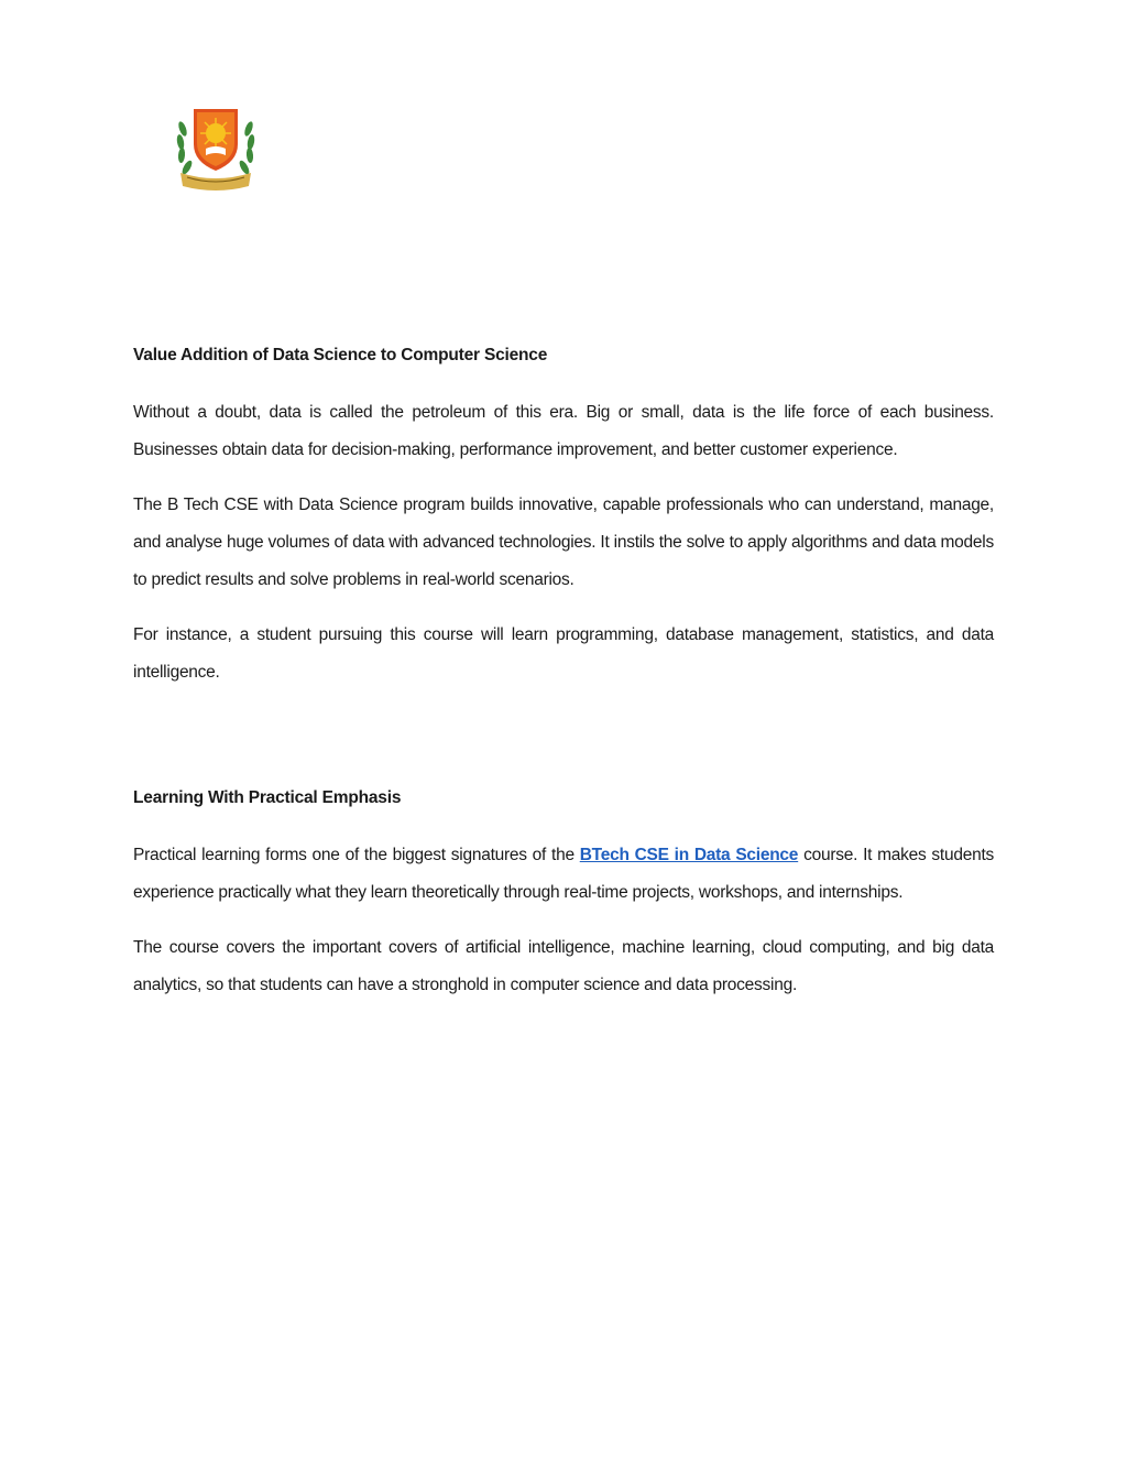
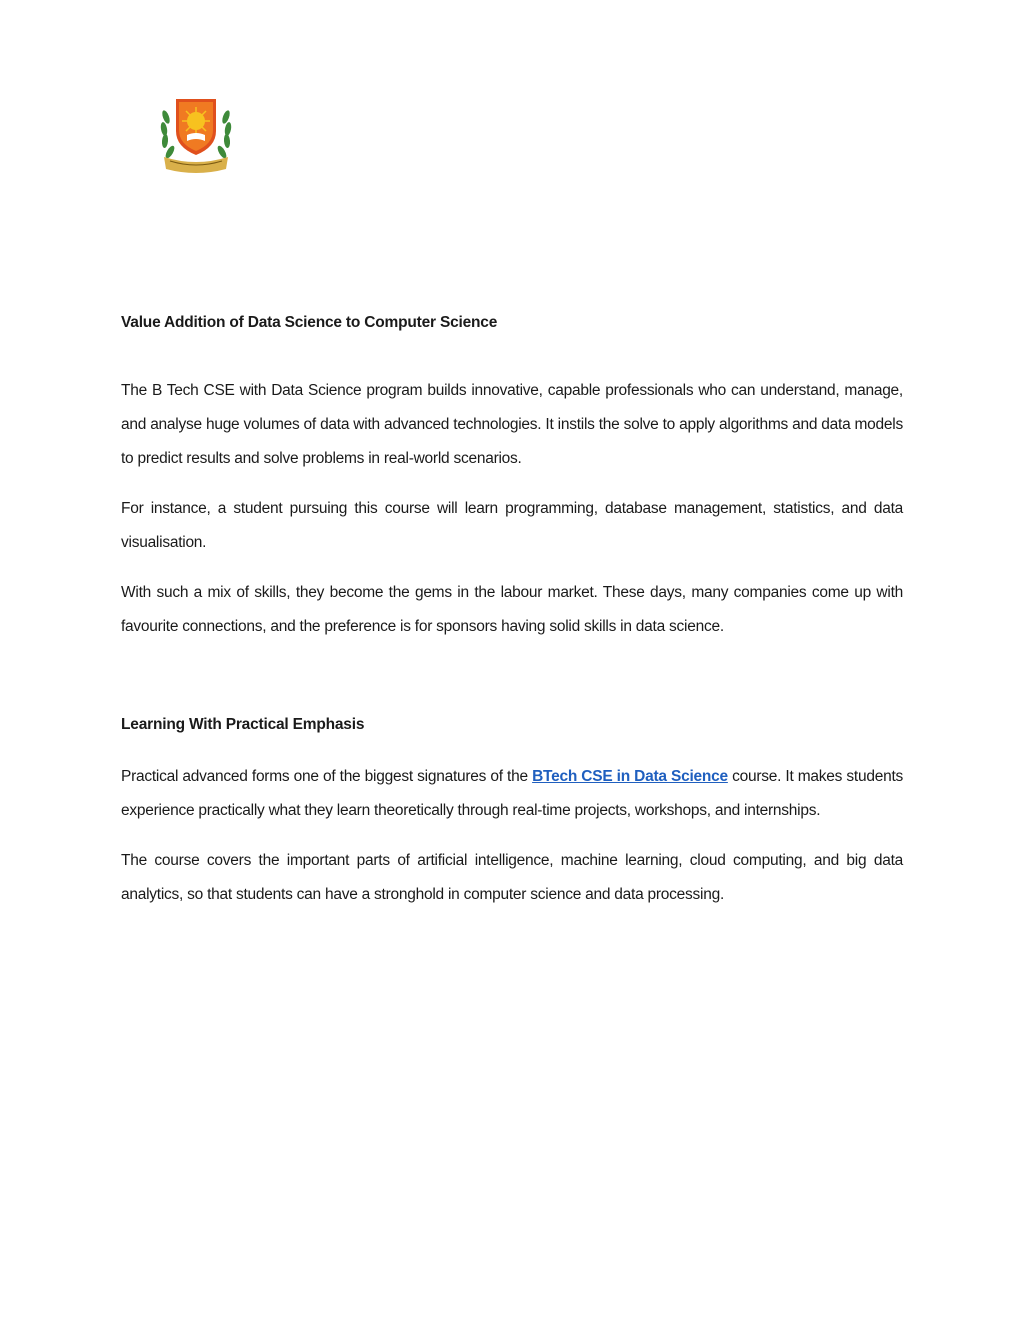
  Value Addition of Data Science to Computer Science
- Without a doubt, data is called the petroleum of this era. Big or small, data is the life force of each business. Businesses obtain data for decision-making, performance improvement, and better customer experience.
  The B Tech CSE with Data Science program builds innovative, capable professionals who can understand, manage, and analyse huge volumes of data with advanced technologies. It instils the solve to apply algorithms and data models to predict results and solve problems in real-world scenarios.
- For instance, a student pursuing this course will learn programming, database management, statistics, and data intelligence.
+ For instance, a student pursuing this course will learn programming, database management, statistics, and data visualisation.
+ With such a mix of skills, they become the gems in the labour market. These days, many companies come up with favourite connections, and the preference is for sponsors having solid skills in data science.
  Learning With Practical Emphasis
- Practical learning forms one of the biggest signatures of the BTech CSE in Data Science course. It makes students experience practically what they learn theoretically through real-time projects, workshops, and internships.
+ Practical advanced forms one of the biggest signatures of the BTech CSE in Data Science course. It makes students experience practically what they learn theoretically through real-time projects, workshops, and internships.
- The course covers the important covers of artificial intelligence, machine learning, cloud computing, and big data analytics, so that students can have a stronghold in computer science and data processing.
+ The course covers the important parts of artificial intelligence, machine learning, cloud computing, and big data analytics, so that students can have a stronghold in computer science and data processing.
